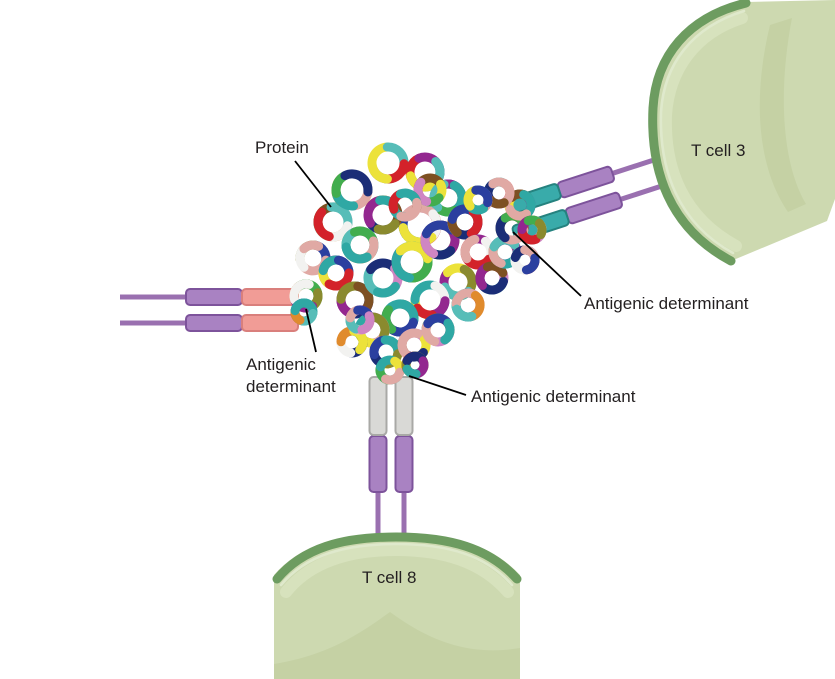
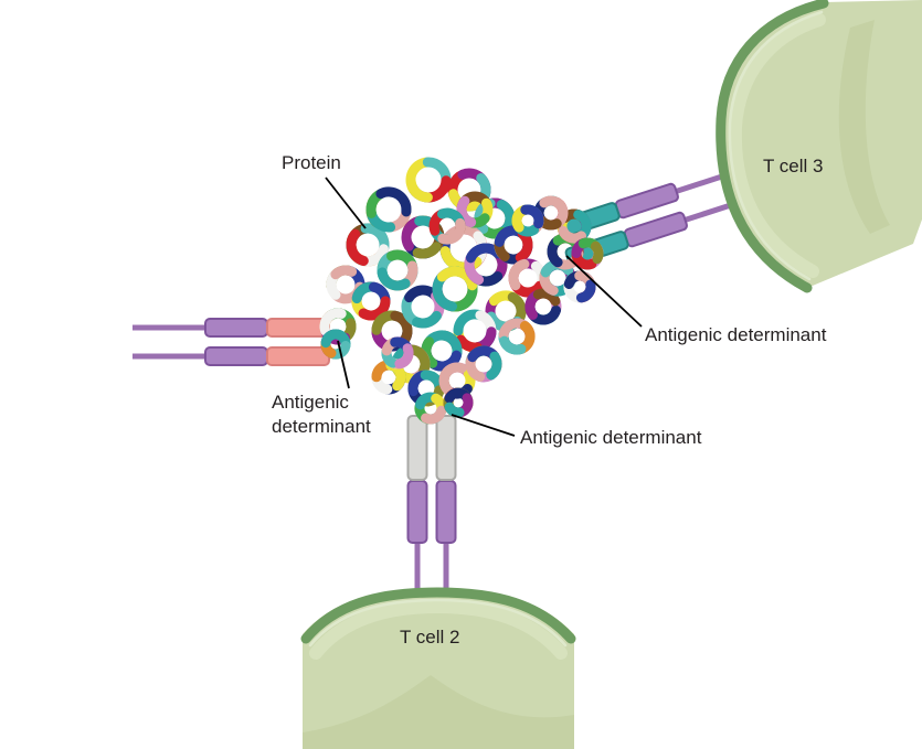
- T cell 8
+ T cell 2
  T cell 3
  Protein
  Antigenic
  determinant
  Antigenic determinant
  Antigenic determinant
